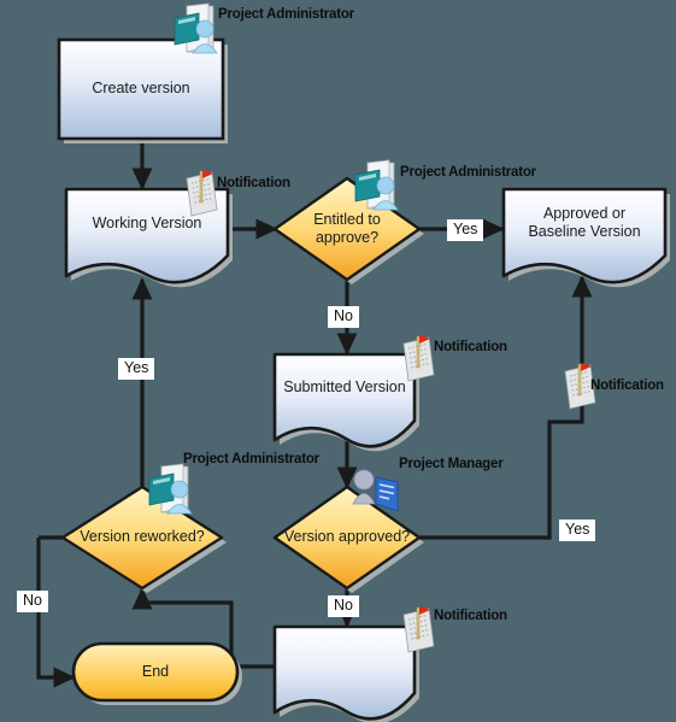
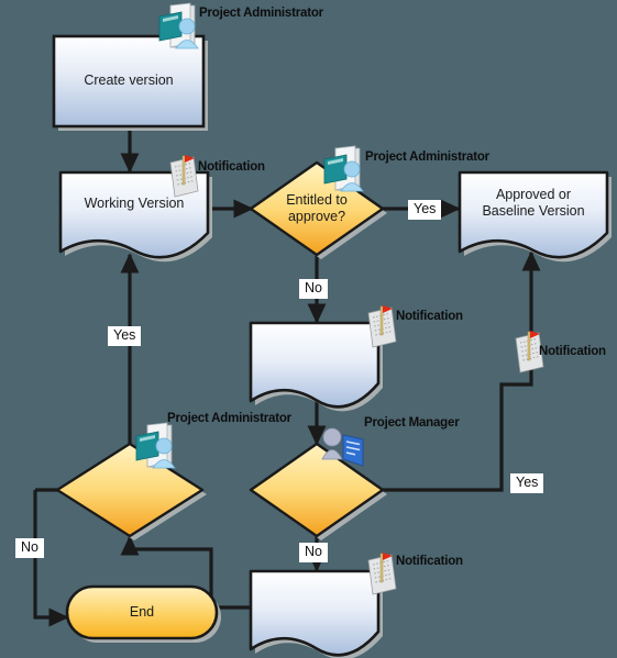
  Create version
  Working Version
  Entitled to
  approve?
  Approved or
  Baseline Version
- Submitted Version
- Version reworked?
- Version approved?
  End
  Yes
  No
  Yes
  No
  Yes
  No
  Project Administrator
  Project Administrator
  Project Administrator
  Project Manager
  Notification
  Notification
  Notification
  Notification
